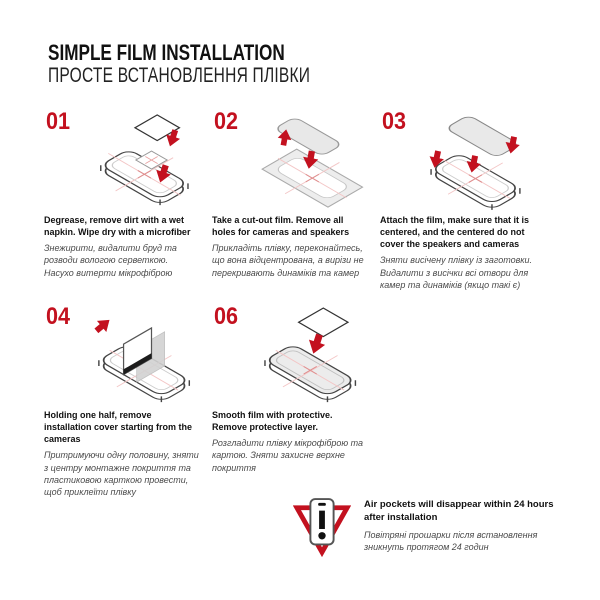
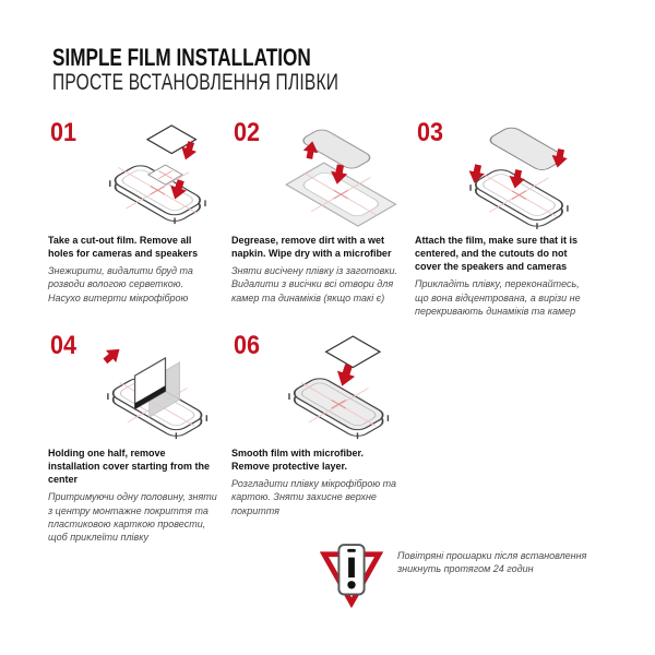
  SIMPLE FILM INSTALLATION
  ПРОСТЕ ВСТАНОВЛЕННЯ ПЛІВКИ
  01
- Degrease, remove dirt with a wet napkin. Wipe dry with a microfiber
+ Take a cut-out film. Remove all holes for cameras and speakers
  Знежирити, видалити бруд та розводи вологою серветкою. Насухо витерти мікрофіброю
  02
- Take a cut-out film. Remove all holes for cameras and speakers
+ Degrease, remove dirt with a wet napkin. Wipe dry with a microfiber
- Прикладіть плівку, переконайтесь, що вона відцентрована, а вирізи не перекривають динаміків та камер
+ Зняти висічену плівку із заготовки. Видалити з висічки всі отвори для камер та динаміків (якщо такі є)
  03
- Attach the film, make sure that it is centered, and the centered do not cover the speakers and cameras
+ Attach the film, make sure that it is centered, and the cutouts do not cover the speakers and cameras
- Зняти висічену плівку із заготовки. Видалити з висічки всі отвори для камер та динаміків (якщо такі є)
+ Прикладіть плівку, переконайтесь, що вона відцентрована, а вирізи не перекривають динаміків та камер
  04
- Holding one half, remove installation cover starting from the cameras
+ Holding one half, remove installation cover starting from the center
  Притримуючи одну половину, зняти з центру монтажне покриття та пластиковою карткою провести, щоб приклеїти плівку
  06
- Smooth film with protective. Remove protective layer.
+ Smooth film with microfiber. Remove protective layer.
  Розгладити плівку мікрофіброю та картою. Зняти захисне верхне покриття
- Air pockets will disappear within 24 hours after installation
  Повітряні прошарки після встановлення зникнуть протягом 24 годин
